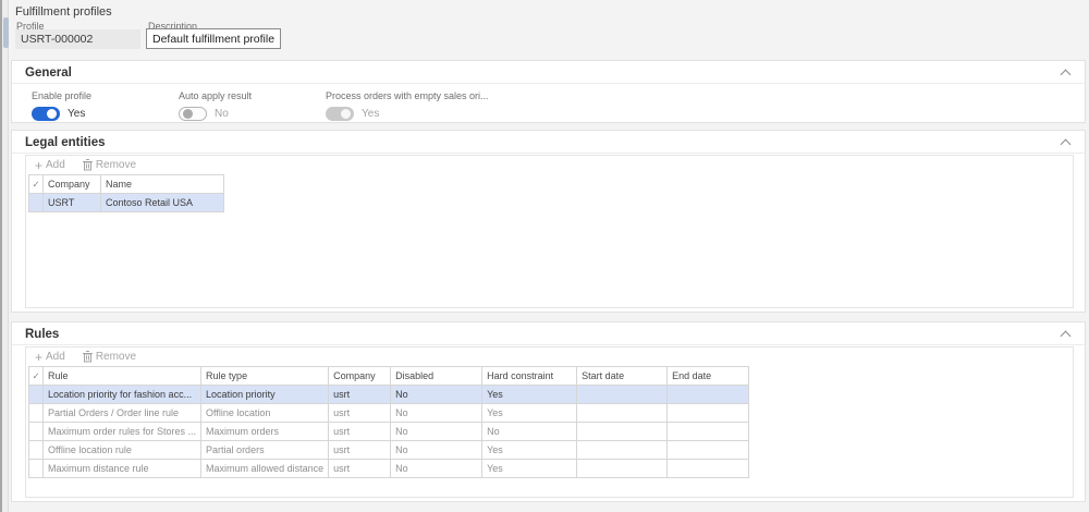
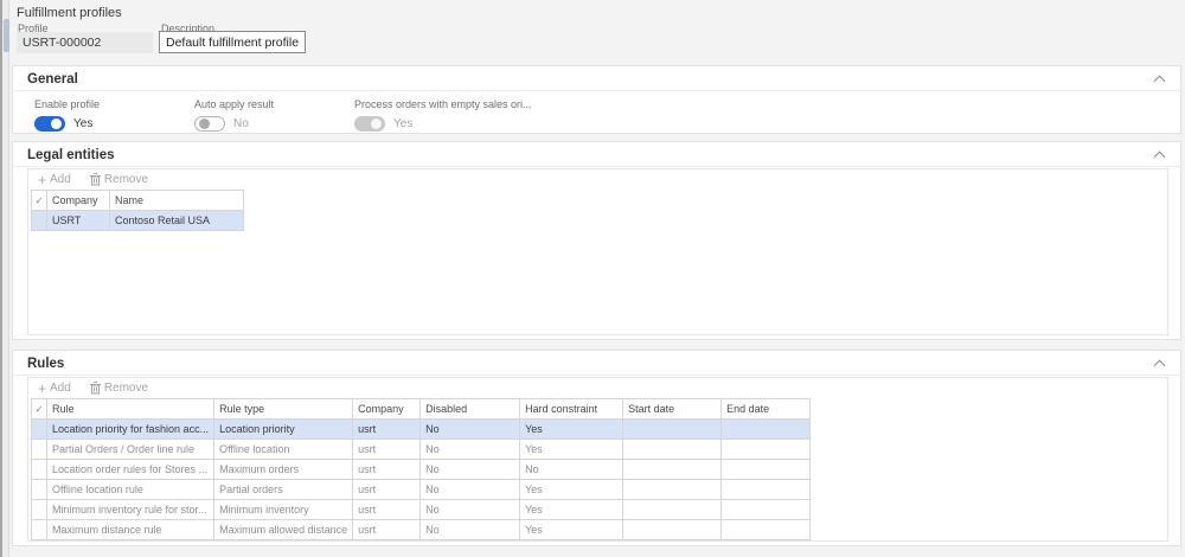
  Fulfillment profiles
  Profile
  USRT-000002
  Description
  Default fulfillment profile
  General
  Enable profile
  Yes
  Auto apply result
  No
  Process orders with empty sales ori...
  Yes
  Legal entities
  +
  Add
  Remove
  ✓	Company	Name
  	USRT	Contoso Retail USA
  Rules
  +
  Add
  Remove
  ✓	Rule	Rule type	Company	Disabled	Hard constraint	Start date	End date
  	Location priority for fashion acc...	Location priority	usrt	No	Yes
  	Partial Orders / Order line rule	Offline location	usrt	No	Yes
- 	Maximum order rules for Stores ...	Maximum orders	usrt	No	No
+ 	Location order rules for Stores ...	Maximum orders	usrt	No	No
  	Offline location rule	Partial orders	usrt	No	Yes
+ 	Minimum inventory rule for stor...	Minimum inventory	usrt	No	Yes
  	Maximum distance rule	Maximum allowed distance	usrt	No	Yes
